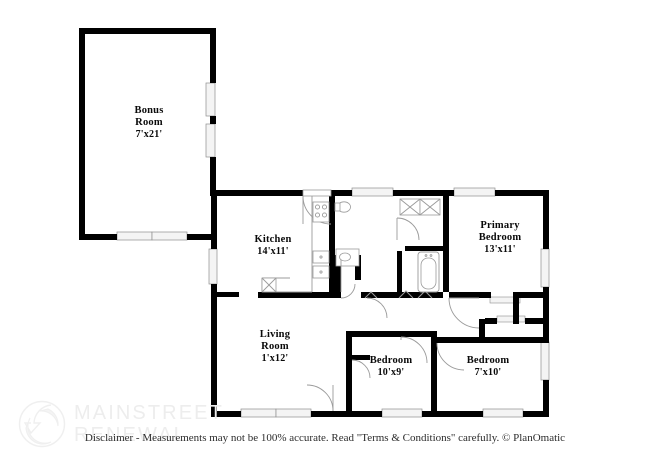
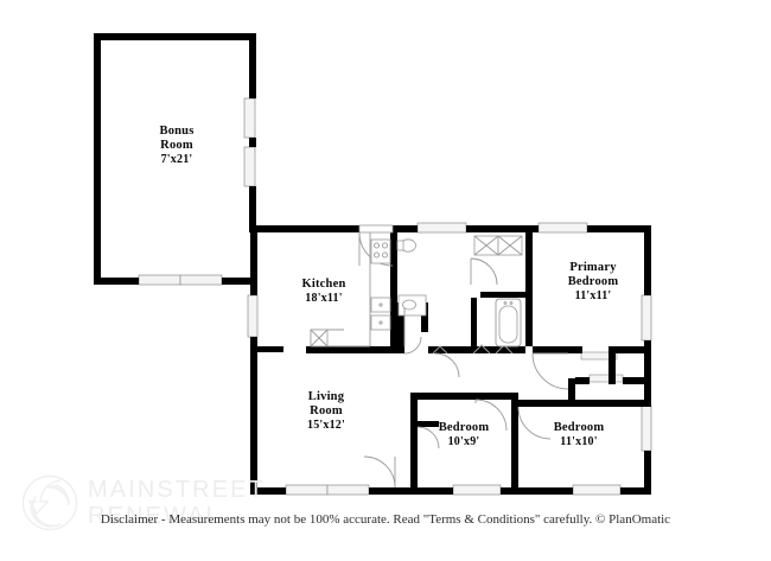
  Bonus
  Room
  7'x21'
  Kitchen
- 14'x11'
+ 18'x11'
  Primary
  Bedroom
- 13'x11'
+ 11'x11'
  Living
  Room
- 1'x12'
+ 15'x12'
  Bedroom
  10'x9'
  Bedroom
- 7'x10'
+ 11'x10'
  MAINSTREET
  RENEWAL
  Disclaimer - Measurements may not be 100% accurate. Read "Terms & Conditions" carefully. © PlanOmatic
